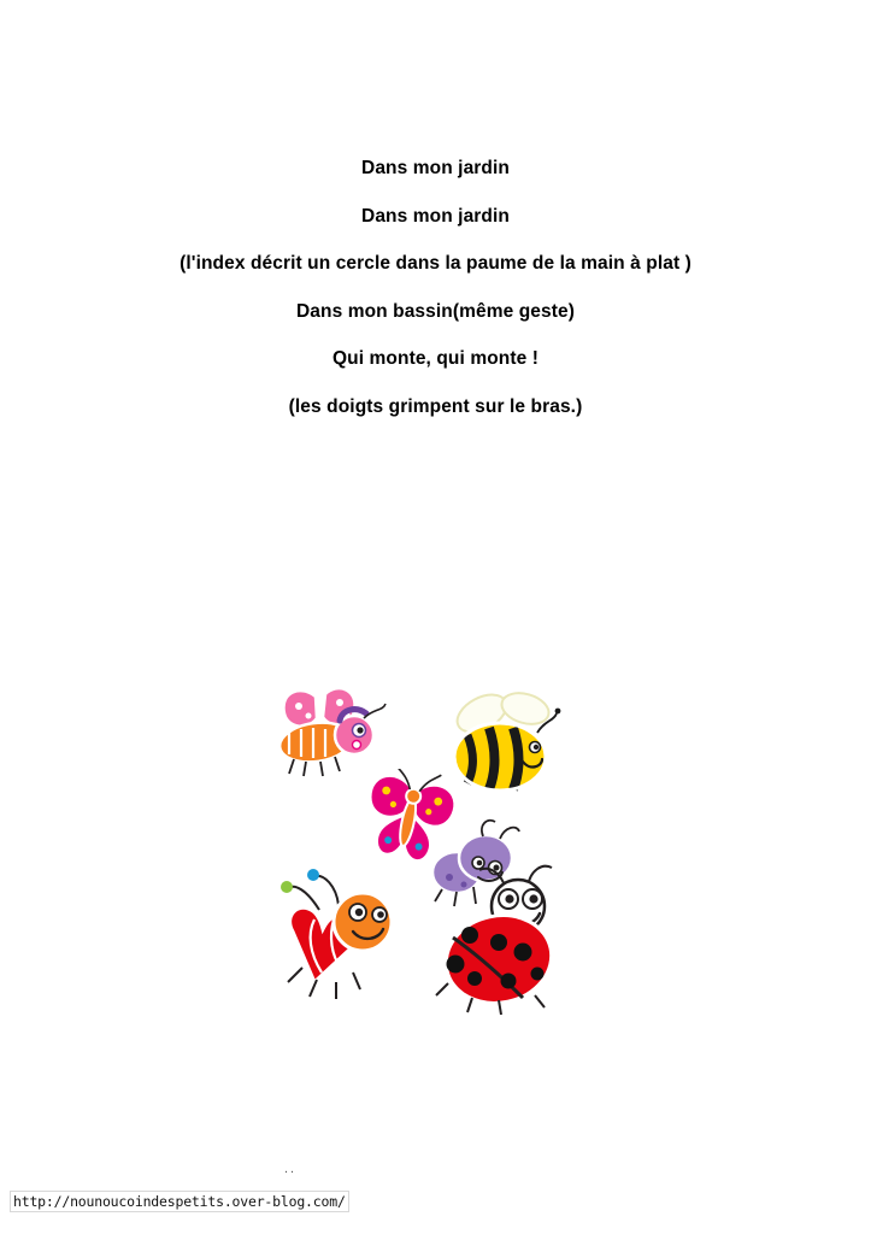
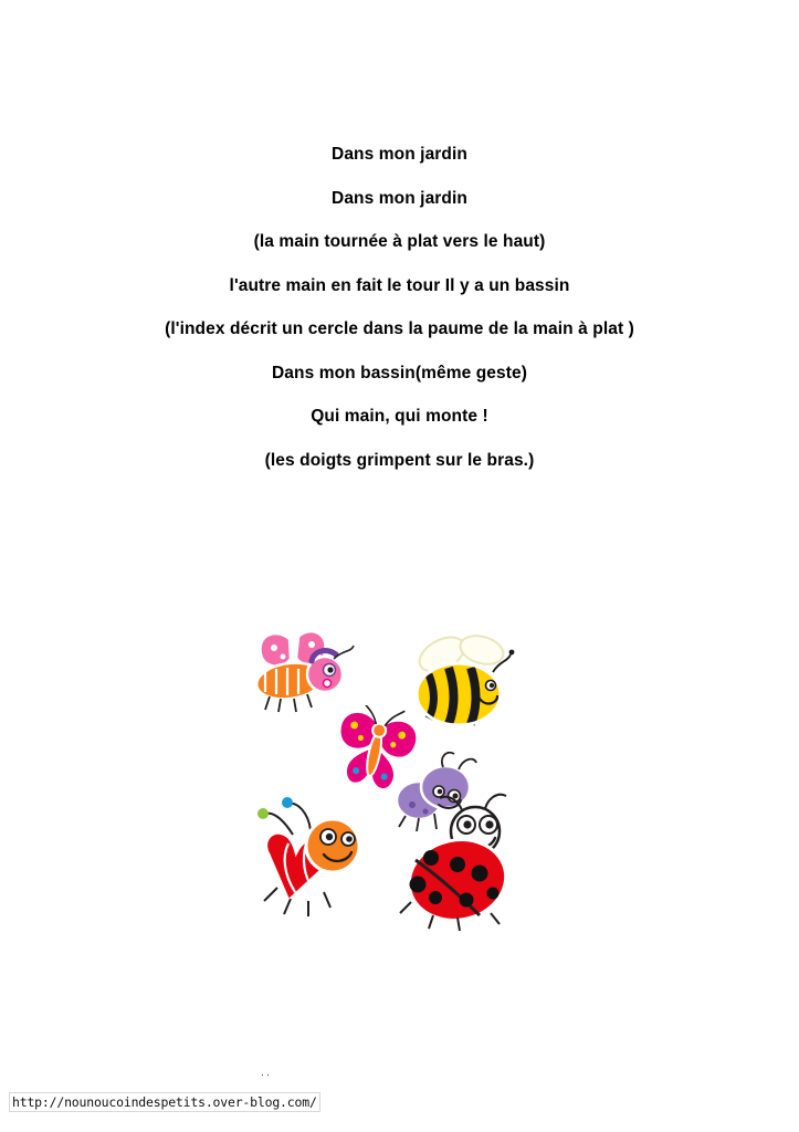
  Dans mon jardin
  Dans mon jardin
+ (la main tournée à plat vers le haut)
+ l'autre main en fait le tour Il y a un bassin
  (l'index décrit un cercle dans la paume de la main à plat )
  Dans mon bassin(même geste)
- Qui monte, qui monte !
+ Qui main, qui monte !
  (les doigts grimpent sur le bras.)
  ..
  http://nounoucoindespetits.over-blog.com/
